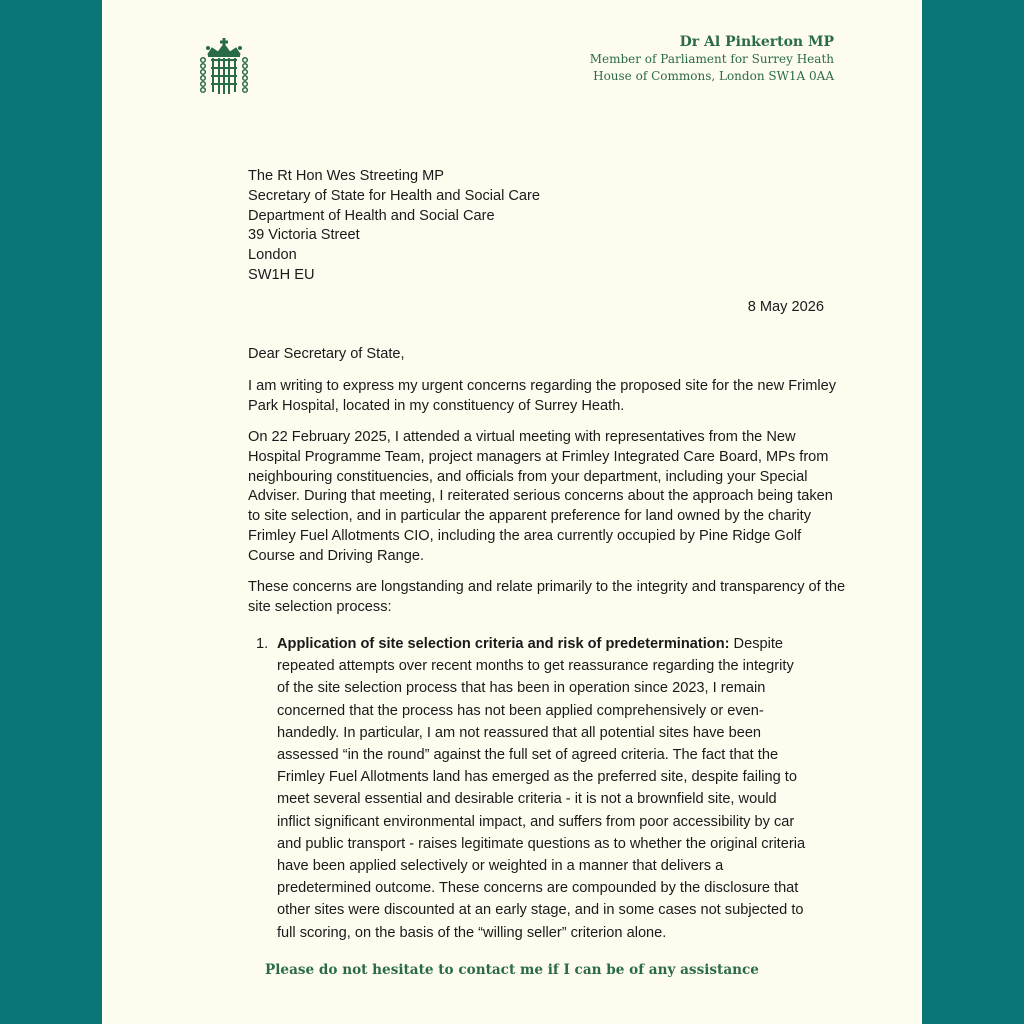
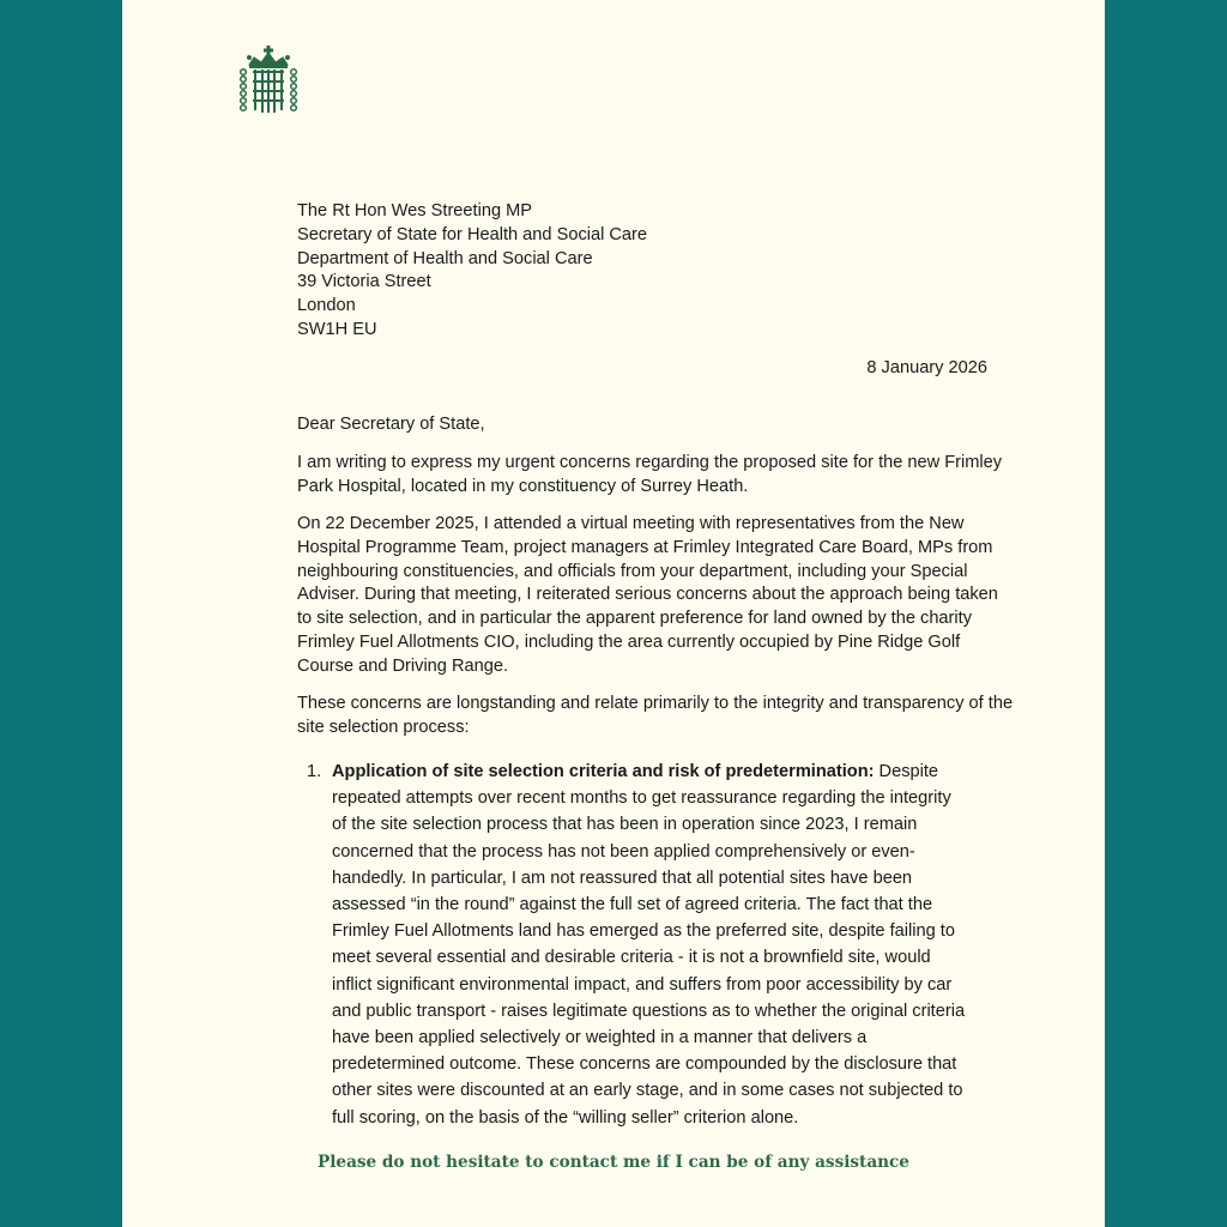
- Dr Al Pinkerton MP
- Member of Parliament for Surrey Heath
- House of Commons, London SW1A 0AA
  The Rt Hon Wes Streeting MP
  Secretary of State for Health and Social Care
  Department of Health and Social Care
  39 Victoria Street
  London
  SW1H EU
- 8 May 2026
+ 8 January 2026
  Dear Secretary of State,
  I am writing to express my urgent concerns regarding the proposed site for the new Frimley Park Hospital, located in my constituency of Surrey Heath.
- On 22 February 2025, I attended a virtual meeting with representatives from the New Hospital Programme Team, project managers at Frimley Integrated Care Board, MPs from neighbouring constituencies, and officials from your department, including your Special Adviser. During that meeting, I reiterated serious concerns about the approach being taken to site selection, and in particular the apparent preference for land owned by the charity Frimley Fuel Allotments CIO, including the area currently occupied by Pine Ridge Golf Course and Driving Range.
+ On 22 December 2025, I attended a virtual meeting with representatives from the New Hospital Programme Team, project managers at Frimley Integrated Care Board, MPs from neighbouring constituencies, and officials from your department, including your Special Adviser. During that meeting, I reiterated serious concerns about the approach being taken to site selection, and in particular the apparent preference for land owned by the charity Frimley Fuel Allotments CIO, including the area currently occupied by Pine Ridge Golf Course and Driving Range.
  These concerns are longstanding and relate primarily to the integrity and transparency of the site selection process:
  1.
  Application of site selection criteria and risk of predetermination: Despite repeated attempts over recent months to get reassurance regarding the integrity of the site selection process that has been in operation since 2023, I remain concerned that the process has not been applied comprehensively or even-handedly. In particular, I am not reassured that all potential sites have been assessed “in the round” against the full set of agreed criteria. The fact that the Frimley Fuel Allotments land has emerged as the preferred site, despite failing to meet several essential and desirable criteria - it is not a brownfield site, would inflict significant environmental impact, and suffers from poor accessibility by car and public transport - raises legitimate questions as to whether the original criteria have been applied selectively or weighted in a manner that delivers a predetermined outcome. These concerns are compounded by the disclosure that other sites were discounted at an early stage, and in some cases not subjected to full scoring, on the basis of the “willing seller” criterion alone.
  Please do not hesitate to contact me if I can be of any assistance
